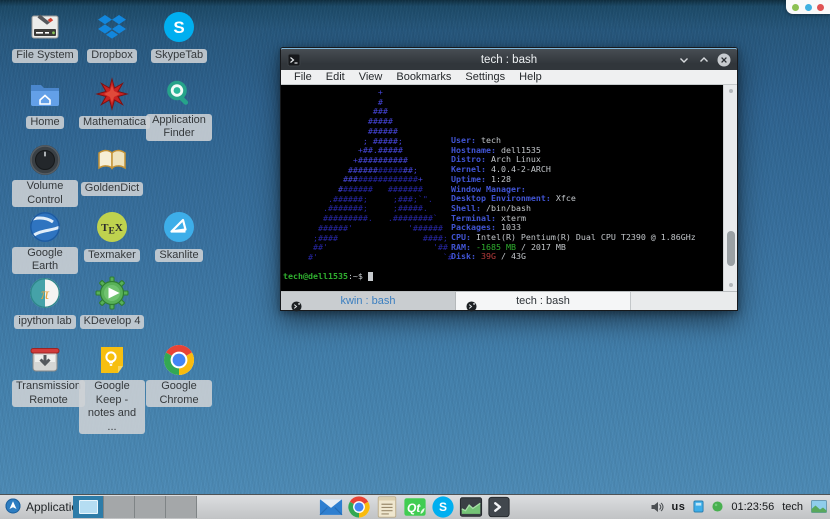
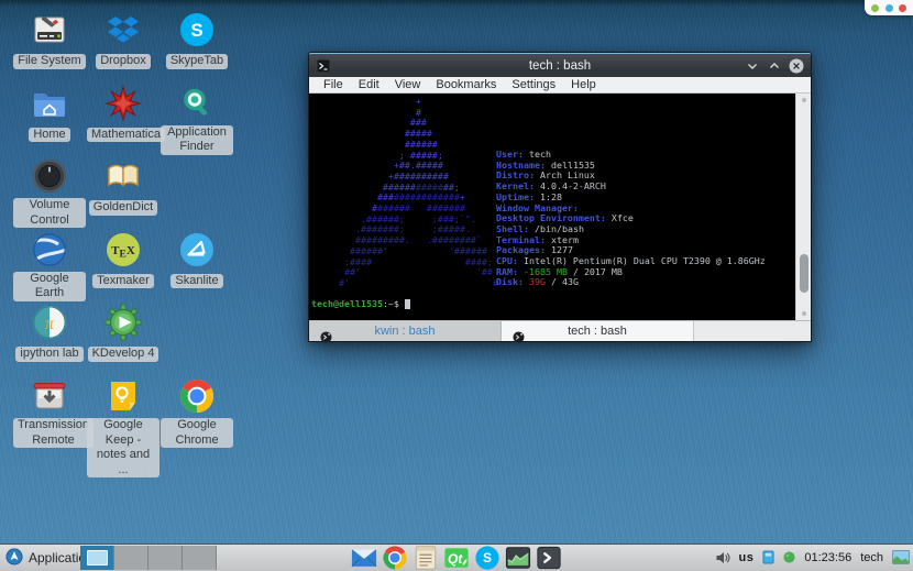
  File System
  Dropbox
  S
  SkypeTab
  Home
  Mathematica
  Application Finder
  Volume Control
  GoldenDict
  Google Earth
  TEX
  Texmaker
  Skanlite
  π
  ipython lab
  KDevelop 4
  Transmission Remote
  Google Keep - notes and ...
  Google Chrome
  tech : bash
  File
  Edit
  View
  Bookmarks
  Settings
  Help
  + # ### ##### ###### ; #####; +##.##### +########## #############; ###############+ ####### ####### .######; ;###;`". .#######; ;#####. #########. .########` ######' '###### ;#### ####; ##' '## #' `#
- User: tech Hostname: dell1535 Distro: Arch Linux Kernel: 4.0.4-2-ARCH Uptime: 1:28 Window Manager: Desktop Environment: Xfce Shell: /bin/bash Terminal: xterm Packages: 1033 CPU: Intel(R) Pentium(R) Dual CPU T2390 @ 1.86GHz RAM: -1685 MB / 2017 MB Disk: 39G / 43G
+ User: tech Hostname: dell1535 Distro: Arch Linux Kernel: 4.0.4-2-ARCH Uptime: 1:28 Window Manager: Desktop Environment: Xfce Shell: /bin/bash Terminal: xterm Packages: 1277 CPU: Intel(R) Pentium(R) Dual CPU T2390 @ 1.86GHz RAM: -1685 MB / 2017 MB Disk: 39G / 43G
  tech@dell1535:~$
  kwin : bash
  tech : bash
  Applicati
  Qt
  S
  us
  01:23:56
  tech
